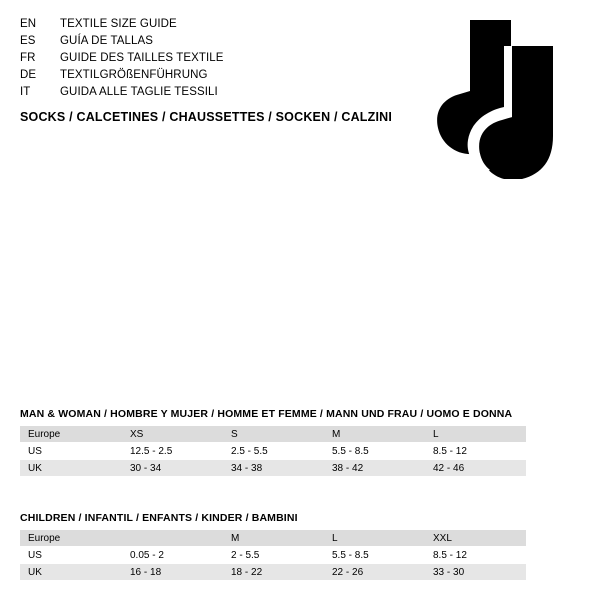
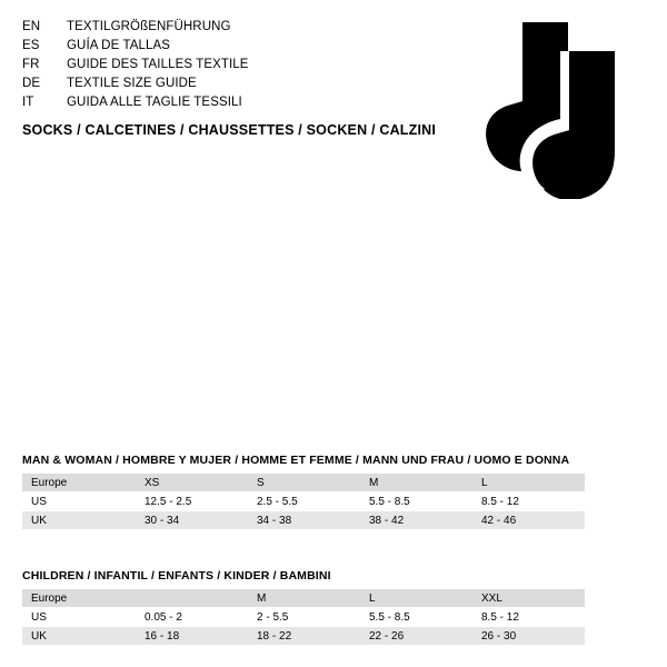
  EN
- TEXTILE SIZE GUIDE
+ TEXTILGRÖßENFÜHRUNG
  ES
  GUÍA DE TALLAS
  FR
  GUIDE DES TAILLES TEXTILE
  DE
- TEXTILGRÖßENFÜHRUNG
+ TEXTILE SIZE GUIDE
  IT
  GUIDA ALLE TAGLIE TESSILI
  SOCKS / CALCETINES / CHAUSSETTES / SOCKEN / CALZINI
  MAN & WOMAN / HOMBRE Y MUJER / HOMME ET FEMME / MANN UND FRAU / UOMO E DONNA
  Europe	XS	S	M	L
  US	12.5 - 2.5	2.5 - 5.5	5.5 - 8.5	8.5 - 12
  UK	30 - 34	34 - 38	38 - 42	42 - 46
  CHILDREN / INFANTIL / ENFANTS / KINDER / BAMBINI
  Europe		M	L	XXL
  US	0.05 - 2	2 - 5.5	5.5 - 8.5	8.5 - 12
- UK	16 - 18	18 - 22	22 - 26	33 - 30
+ UK	16 - 18	18 - 22	22 - 26	26 - 30
